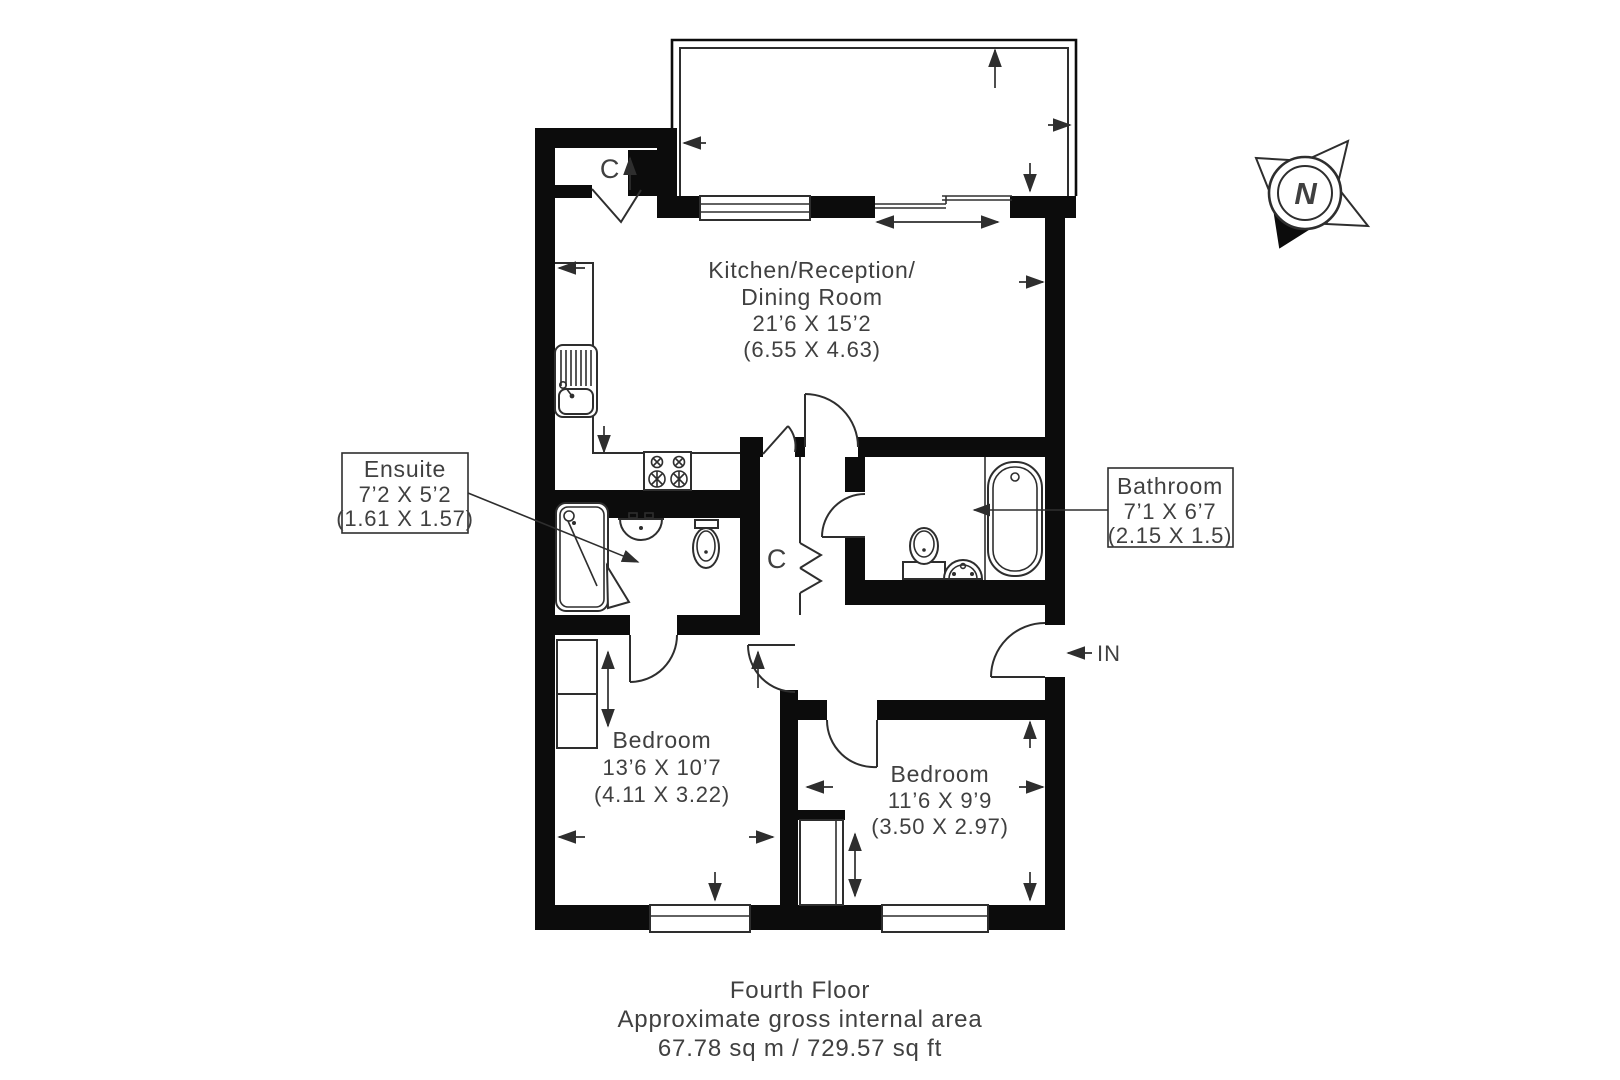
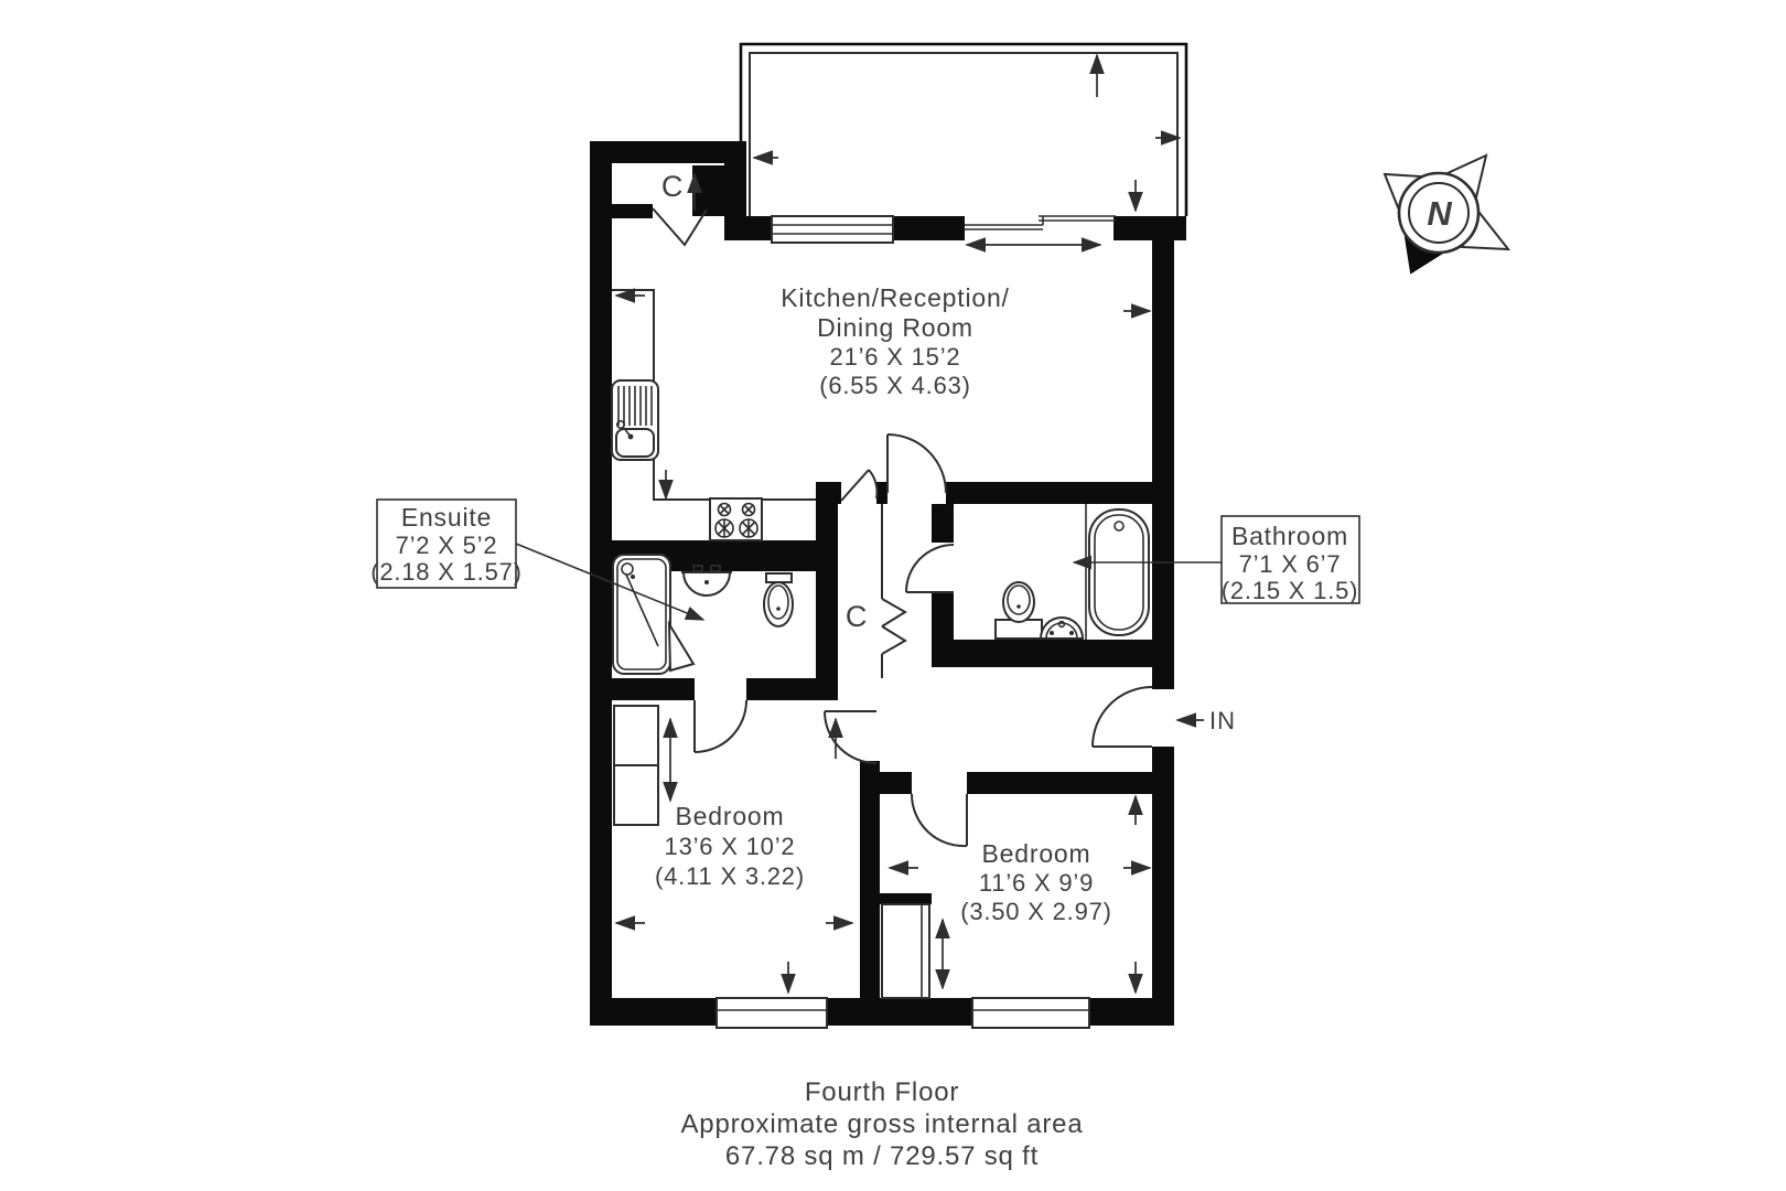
  Kitchen/Reception/
  Dining Room
  21’6 X 15’2
  (6.55 X 4.63)
  Bedroom
- 13’6 X 10’7
+ 13’6 X 10’2
  (4.11 X 3.22)
  Bedroom
  11’6 X 9’9
  (3.50 X 2.97)
  C
  C
  Ensuite
  7’2 X 5’2
- (1.61 X 1.57)
+ (2.18 X 1.57)
  Bathroom
  7’1 X 6’7
  (2.15 X 1.5)
  IN
  N
  Fourth Floor
  Approximate gross internal area
  67.78 sq m / 729.57 sq ft
